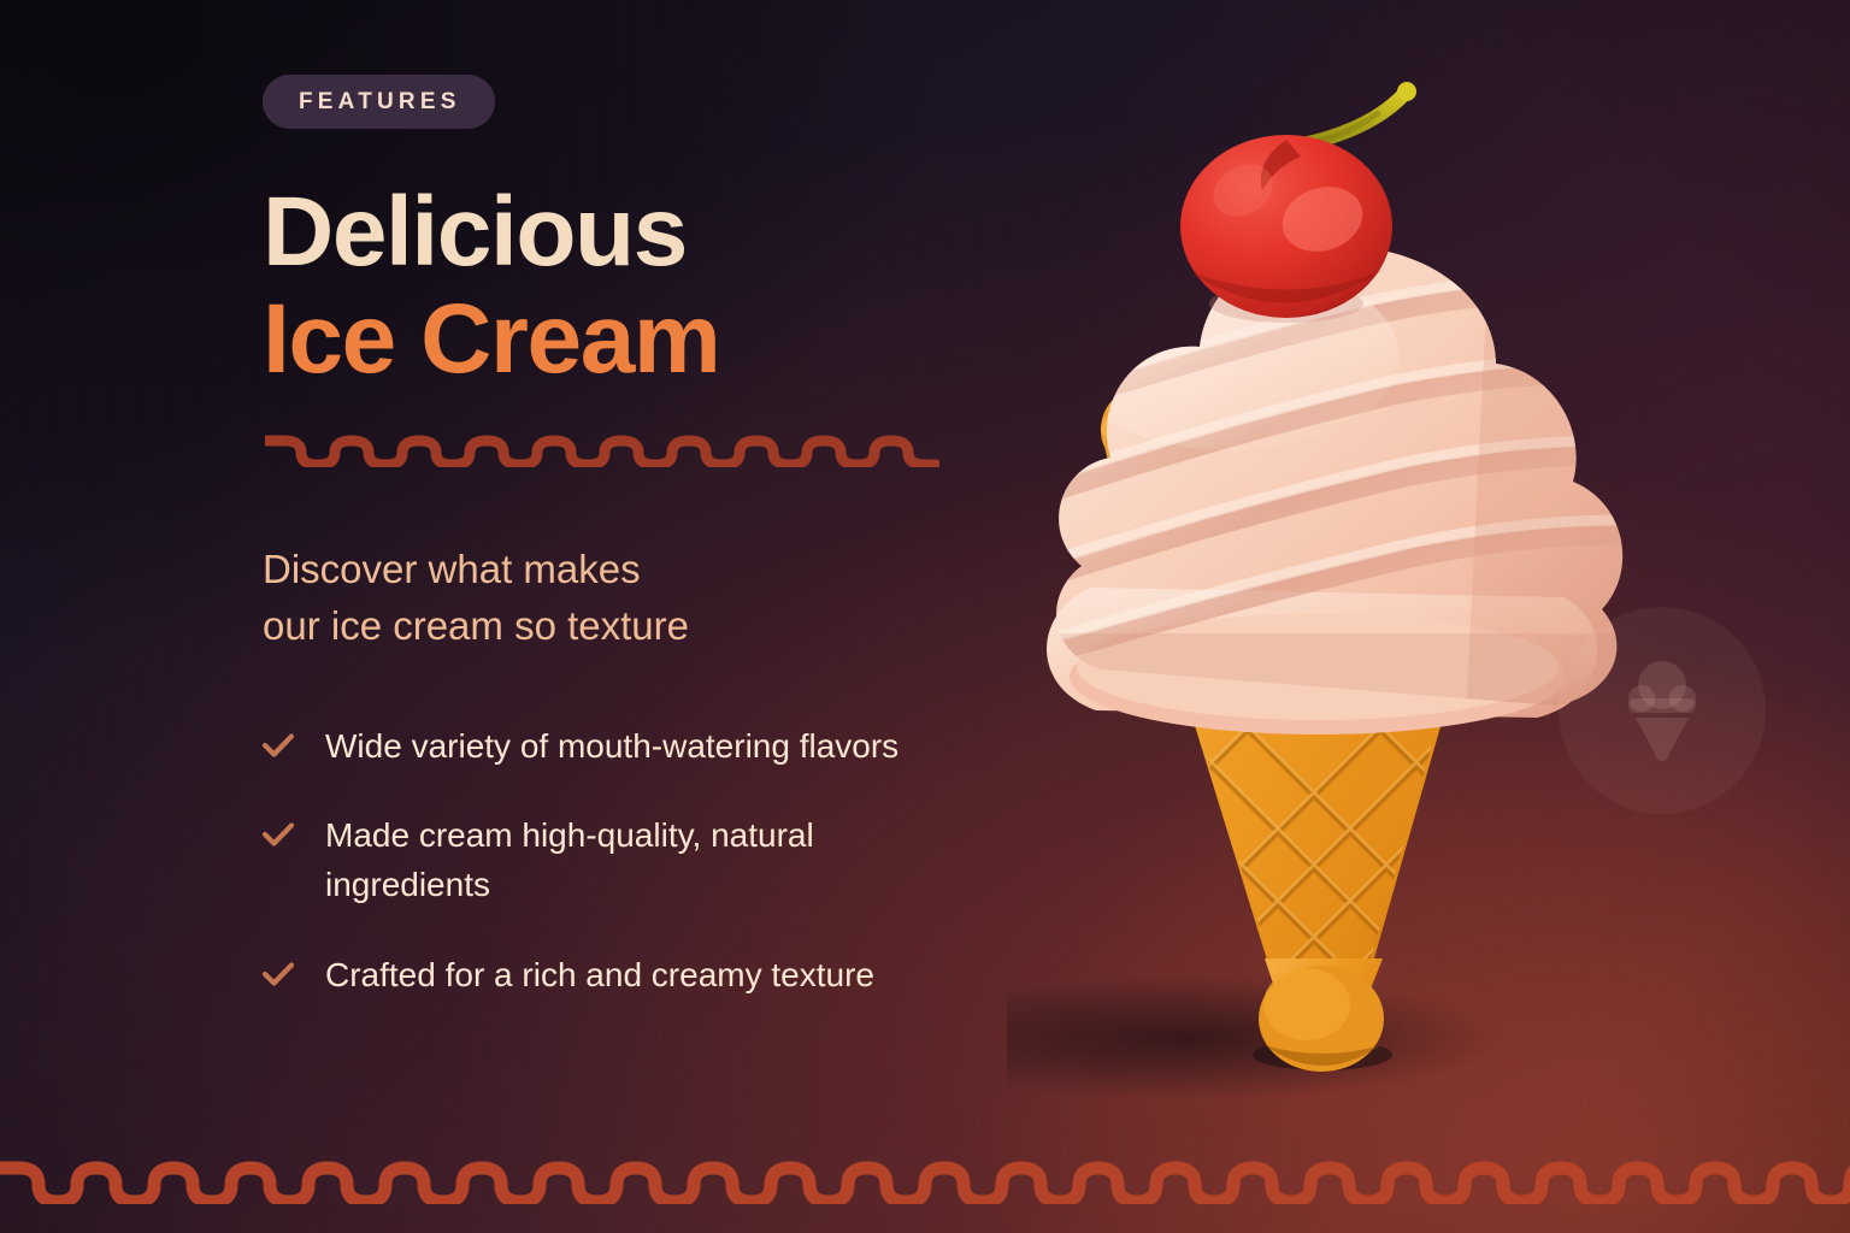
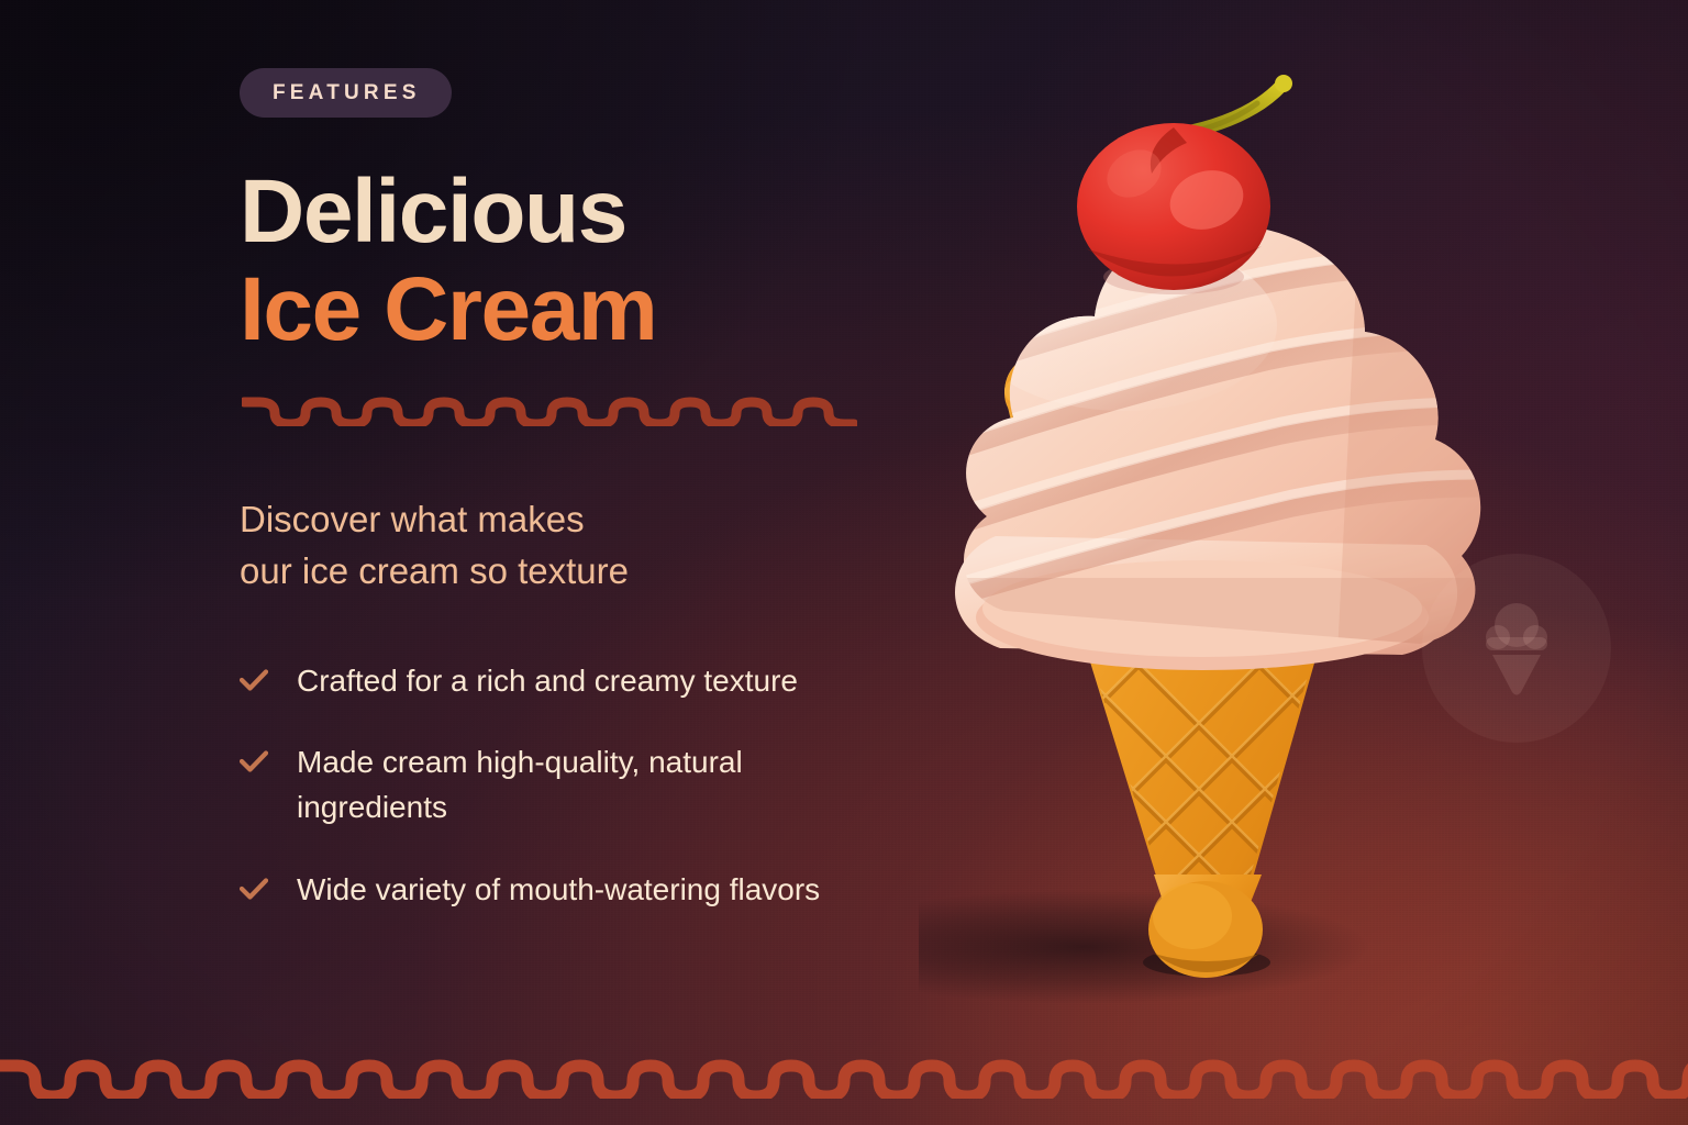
  FEATURES
  Delicious
  Ice Cream
  Discover what makes
  our ice cream so texture
- Wide variety of mouth-watering flavors
+ Crafted for a rich and creamy texture
  Made cream high-quality, natural ingredients
- Crafted for a rich and creamy texture
+ Wide variety of mouth-watering flavors
